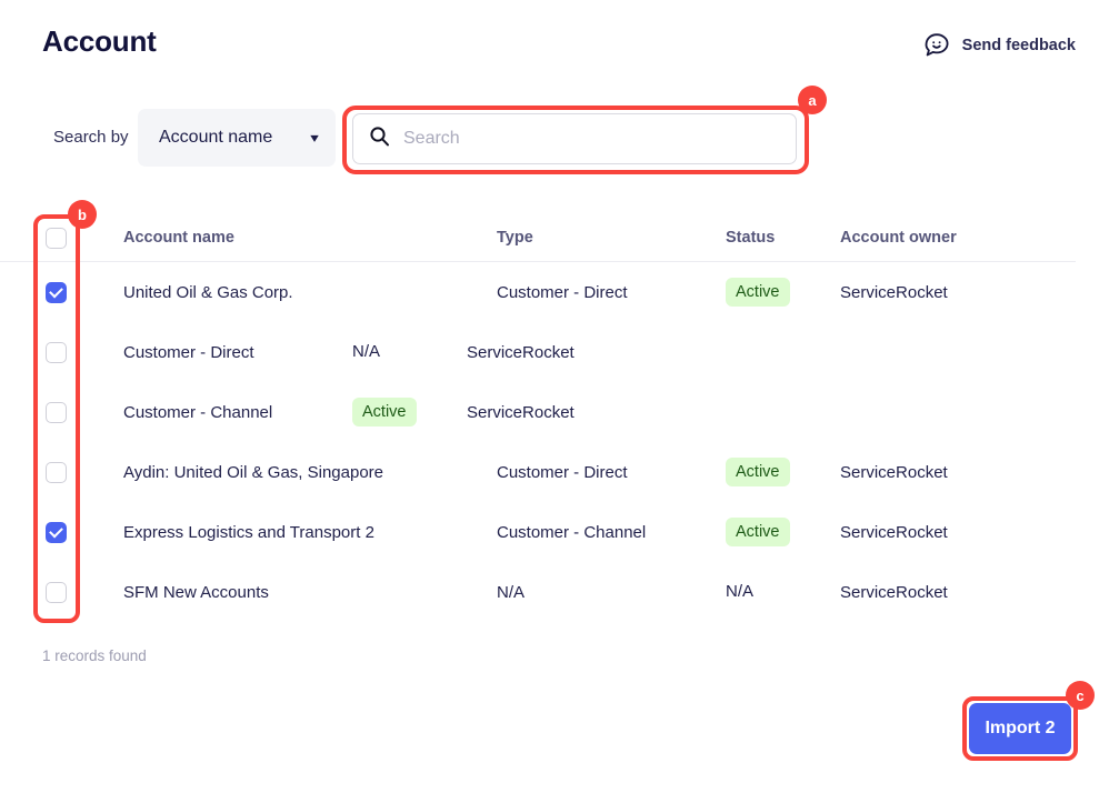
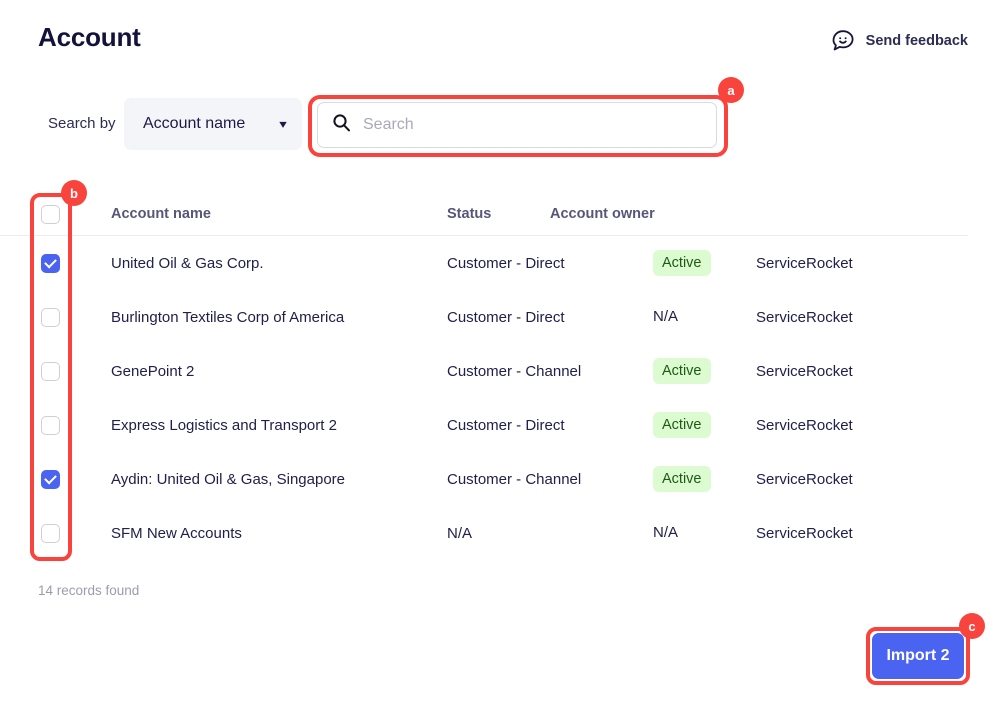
  Account
  Send feedback
  Search by
  Account name
  ▾
  Search
  Account name
- Type
  Status
  Account owner
  United Oil & Gas Corp.
  Customer - Direct
  Active
  ServiceRocket
+ Burlington Textiles Corp of America
  Customer - Direct
  N/A
  ServiceRocket
+ GenePoint 2
  Customer - Channel
  Active
  ServiceRocket
- Aydin: United Oil & Gas, Singapore
+ Express Logistics and Transport 2
  Customer - Direct
  Active
  ServiceRocket
- Express Logistics and Transport 2
+ Aydin: United Oil & Gas, Singapore
  Customer - Channel
  Active
  ServiceRocket
  SFM New Accounts
  N/A
  N/A
  ServiceRocket
- 1 records found
+ 14 records found
  Import 2
  a
  b
  c
